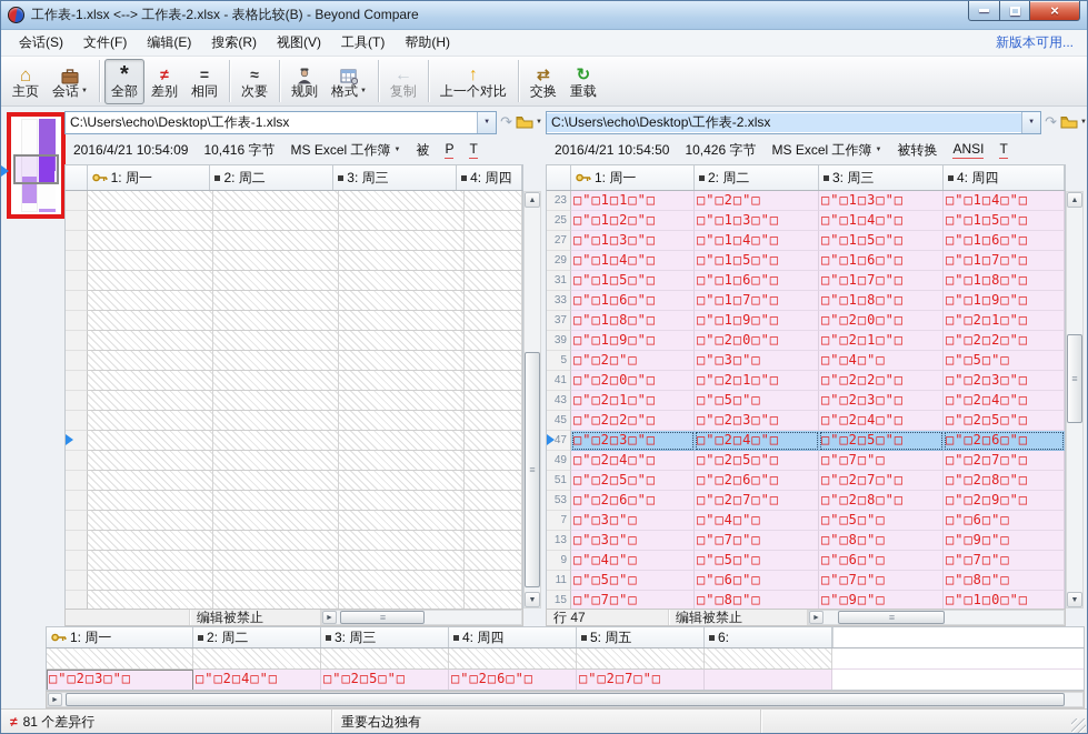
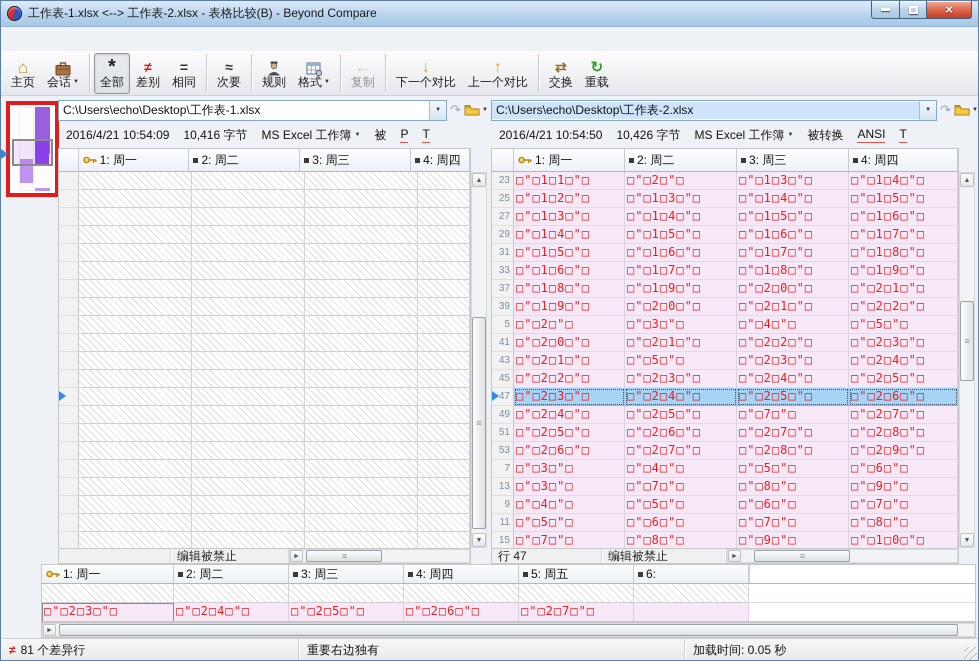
  工作表-1.xlsx <--> 工作表-2.xlsx - 表格比较(B) - Beyond Compare
  ×
- 会话(S)
- 文件(F)
- 编辑(E)
- 搜索(R)
- 视图(V)
- 工具(T)
- 帮助(H)
- 新版本可用...
  ⌂
  主页
  会话
  *
  全部
  ≠
  差别
  =
  相同
  ≈
  次要
  规则
  格式
  ←
  复制
+ ↓
+ 下一个对比
  ↑
  上一个对比
  ⇄
  交换
  ↻
  重载
  C:\Users\echo\Desktop\工作表-1.xlsx
  ↷
  C:\Users\echo\Desktop\工作表-2.xlsx
  ↷
  2016/4/21 10:54:09
  10,416 字节
  MS Excel 工作簿
  被
  P
  T
  2016/4/21 10:54:50
  10,426 字节
  MS Excel 工作簿
  被转换
  ANSI
  T
  1: 周一
  2: 周二
  3: 周三
  4: 周四
  1: 周一
  2: 周二
  3: 周三
  4: 周四
  23
  □"□1□1□"□
  □"□2□"□
  □"□1□3□"□
  □"□1□4□"□
  25
  □"□1□2□"□
  □"□1□3□"□
  □"□1□4□"□
  □"□1□5□"□
  27
  □"□1□3□"□
  □"□1□4□"□
  □"□1□5□"□
  □"□1□6□"□
  29
  □"□1□4□"□
  □"□1□5□"□
  □"□1□6□"□
  □"□1□7□"□
  31
  □"□1□5□"□
  □"□1□6□"□
  □"□1□7□"□
  □"□1□8□"□
  33
  □"□1□6□"□
  □"□1□7□"□
  □"□1□8□"□
  □"□1□9□"□
  37
  □"□1□8□"□
  □"□1□9□"□
  □"□2□0□"□
  □"□2□1□"□
  39
  □"□1□9□"□
  □"□2□0□"□
  □"□2□1□"□
  □"□2□2□"□
  5
  □"□2□"□
  □"□3□"□
  □"□4□"□
  □"□5□"□
  41
  □"□2□0□"□
  □"□2□1□"□
  □"□2□2□"□
  □"□2□3□"□
  43
  □"□2□1□"□
  □"□5□"□
  □"□2□3□"□
  □"□2□4□"□
  45
  □"□2□2□"□
  □"□2□3□"□
  □"□2□4□"□
  □"□2□5□"□
  47
  □"□2□3□"□
  □"□2□4□"□
  □"□2□5□"□
  □"□2□6□"□
  49
  □"□2□4□"□
  □"□2□5□"□
  □"□7□"□
  □"□2□7□"□
  51
  □"□2□5□"□
  □"□2□6□"□
  □"□2□7□"□
  □"□2□8□"□
  53
  □"□2□6□"□
  □"□2□7□"□
  □"□2□8□"□
  □"□2□9□"□
  7
  □"□3□"□
  □"□4□"□
  □"□5□"□
  □"□6□"□
  13
  □"□3□"□
  □"□7□"□
  □"□8□"□
  □"□9□"□
  9
  □"□4□"□
  □"□5□"□
  □"□6□"□
  □"□7□"□
  11
  □"□5□"□
  □"□6□"□
  □"□7□"□
  □"□8□"□
  15
  □"□7□"□
  □"□8□"□
  □"□9□"□
  □"□1□0□"□
  ≡
  ≡
  编辑被禁止
  ≡
  行 47
  编辑被禁止
  ≡
  1: 周一
  2: 周二
  3: 周三
  4: 周四
  5: 周五
  6:
  □"□2□3□"□
  □"□2□4□"□
  □"□2□5□"□
  □"□2□6□"□
  □"□2□7□"□
  ≠
  81 个差异行
  重要右边独有
+ 加载时间: 0.05 秒
